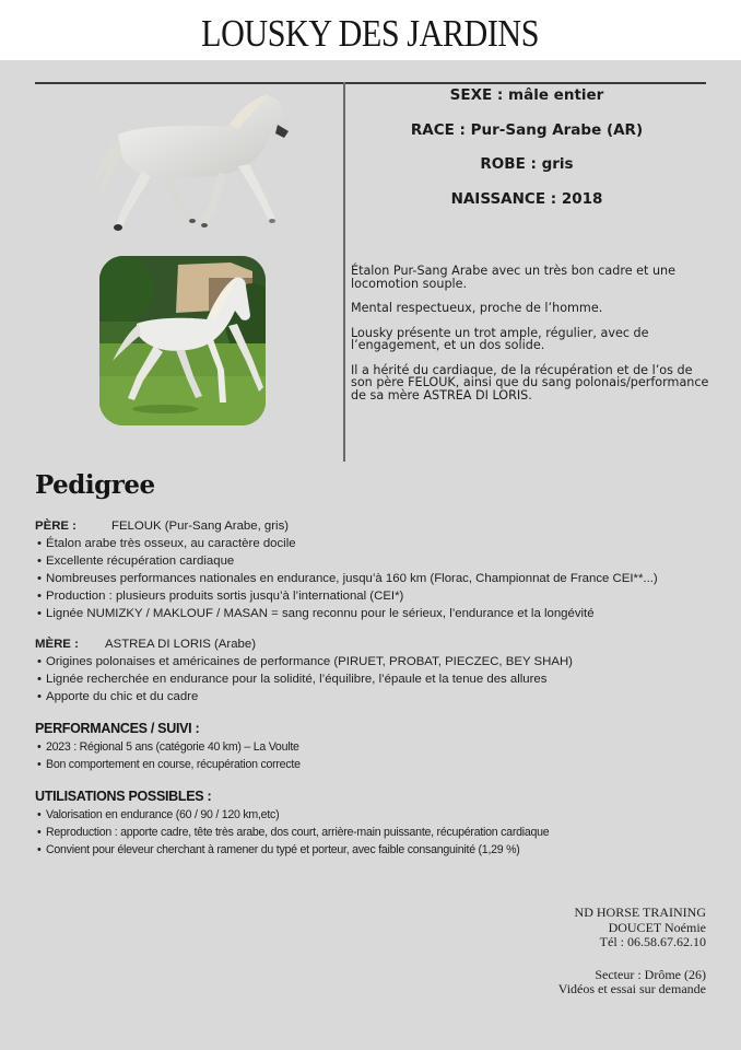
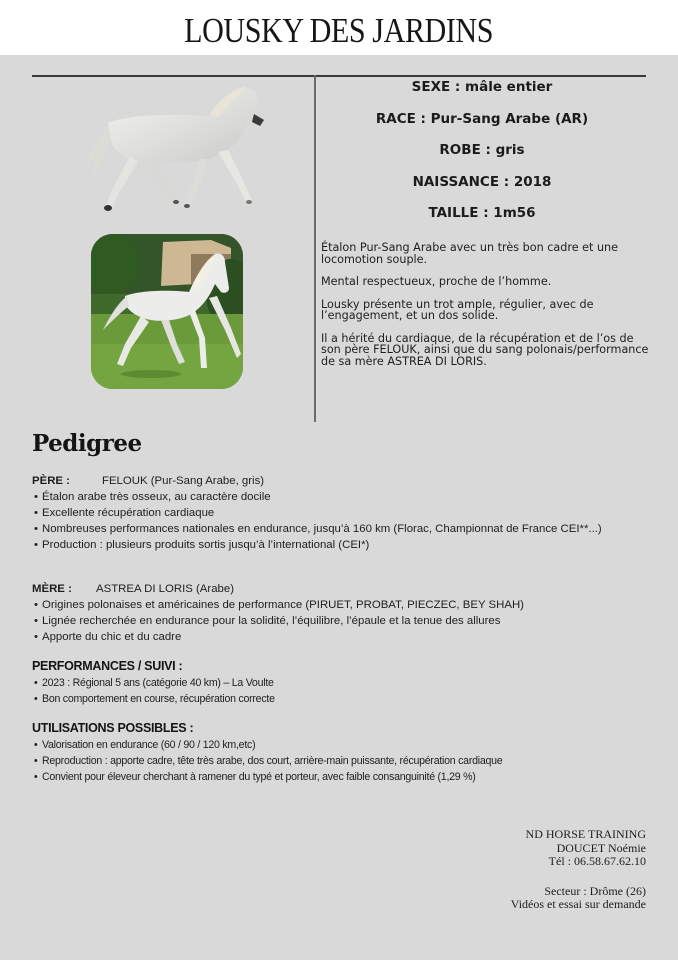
  LOUSKY DES JARDINS
  SEXE : mâle entier
  RACE : Pur-Sang Arabe (AR)
  ROBE : gris
  NAISSANCE : 2018
+ TAILLE : 1m56
  Étalon Pur-Sang Arabe avec un très bon cadre et une locomotion souple.
  Mental respectueux, proche de l’homme.
  Lousky présente un trot ample, régulier, avec de l’engagement, et un dos solide.
  Il a hérité du cardiaque, de la récupération et de l’os de son père FELOUK, ainsi que du sang polonais/performance de sa mère ASTREA DI LORIS.
  Pedigree
  PÈRE : FELOUK (Pur-Sang Arabe, gris)
  • Étalon arabe très osseux, au caractère docile
  • Excellente récupération cardiaque
  • Nombreuses performances nationales en endurance, jusqu’à 160 km (Florac, Championnat de France CEI**...)
  • Production : plusieurs produits sortis jusqu’à l’international (CEI*)
- • Lignée NUMIZKY / MAKLOUF / MASAN = sang reconnu pour le sérieux, l’endurance et la longévité
  MÈRE : ASTREA DI LORIS (Arabe)
  • Origines polonaises et américaines de performance (PIRUET, PROBAT, PIECZEC, BEY SHAH)
  • Lignée recherchée en endurance pour la solidité, l’équilibre, l’épaule et la tenue des allures
  • Apporte du chic et du cadre
  PERFORMANCES / SUIVI :
  • 2023 : Régional 5 ans (catégorie 40 km) – La Voulte
  • Bon comportement en course, récupération correcte
  UTILISATIONS POSSIBLES :
  • Valorisation en endurance (60 / 90 / 120 km,etc)
  • Reproduction : apporte cadre, tête très arabe, dos court, arrière-main puissante, récupération cardiaque
  • Convient pour éleveur cherchant à ramener du typé et porteur, avec faible consanguinité (1,29 %)
  ND HORSE TRAINING
  DOUCET Noémie
  Tél : 06.58.67.62.10
  Secteur : Drôme (26)
  Vidéos et essai sur demande
